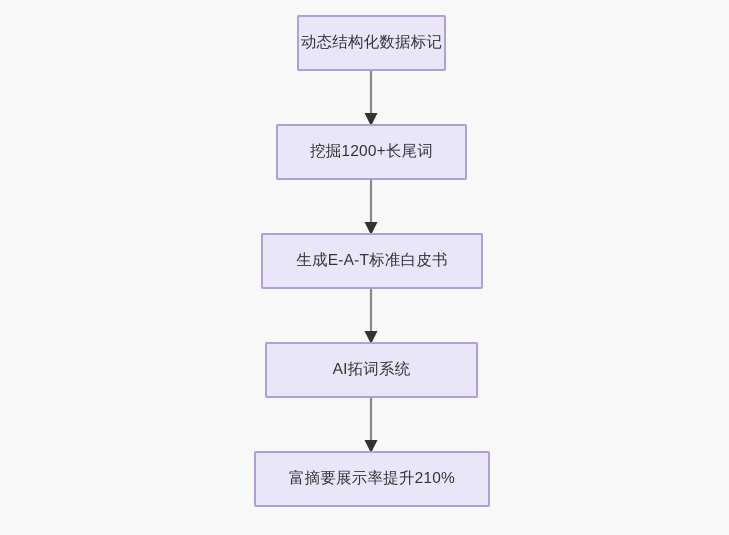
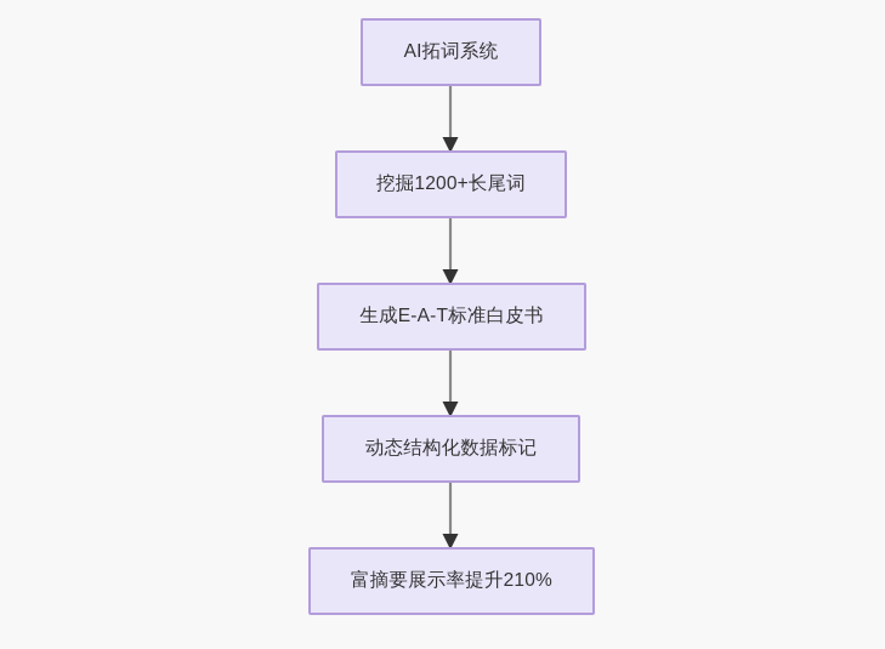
- 动态结构化数据标记
+ AI拓词系统
  挖掘1200+长尾词
  生成E-A-T标准白皮书
- AI拓词系统
+ 动态结构化数据标记
  富摘要展示率提升210%
